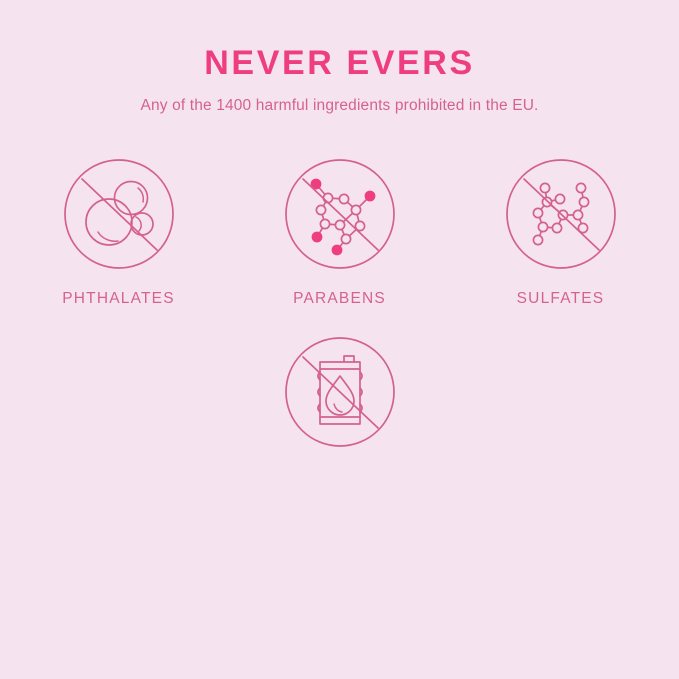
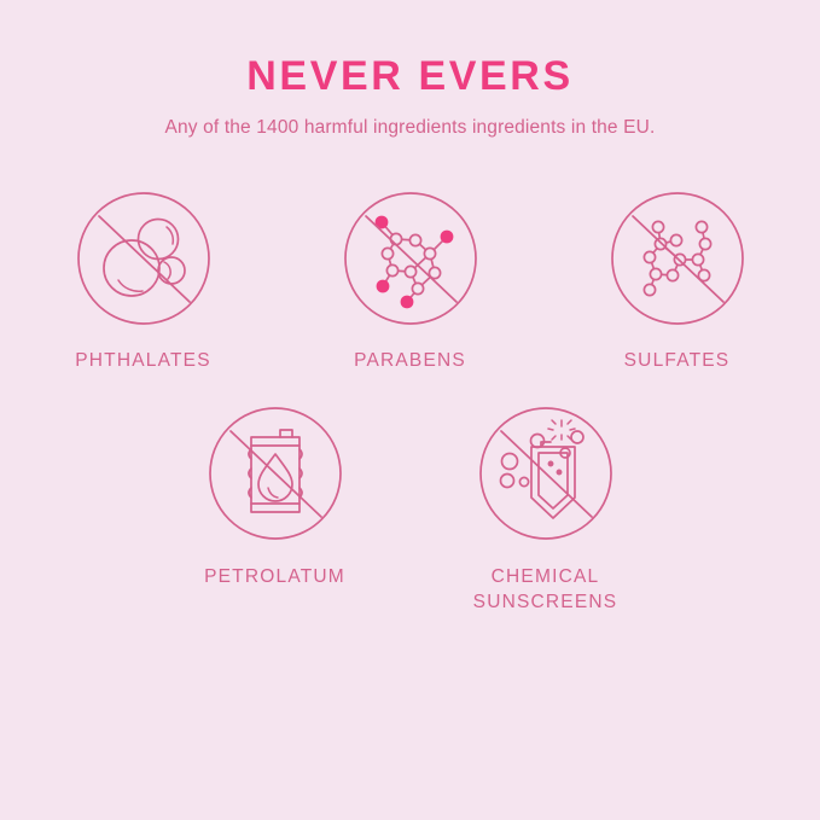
  NEVER EVERS
- Any of the 1400 harmful ingredients prohibited in the EU.
+ Any of the 1400 harmful ingredients ingredients in the EU.
  PHTHALATES
  PARABENS
  SULFATES
+ PETROLATUM
+ CHEMICAL
+ SUNSCREENS
